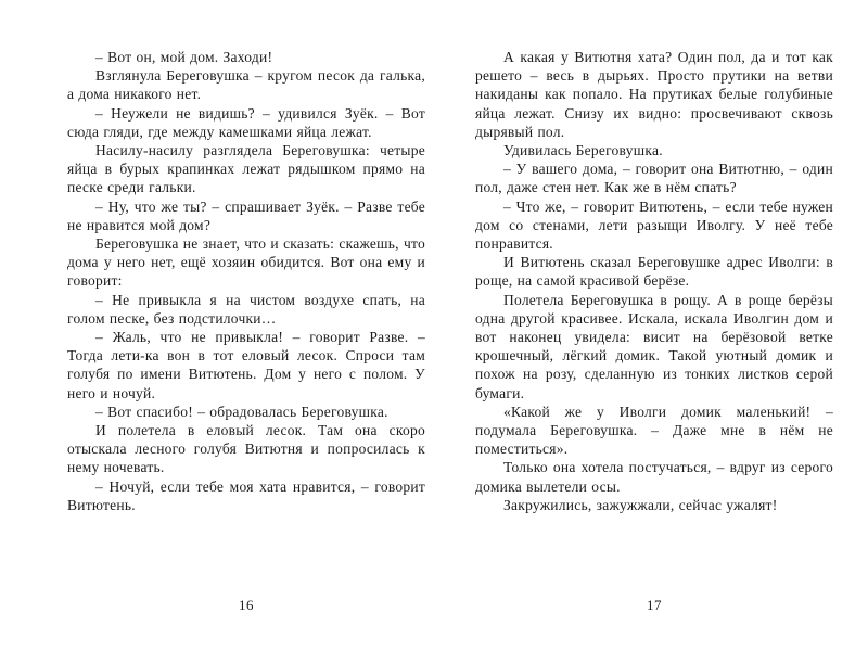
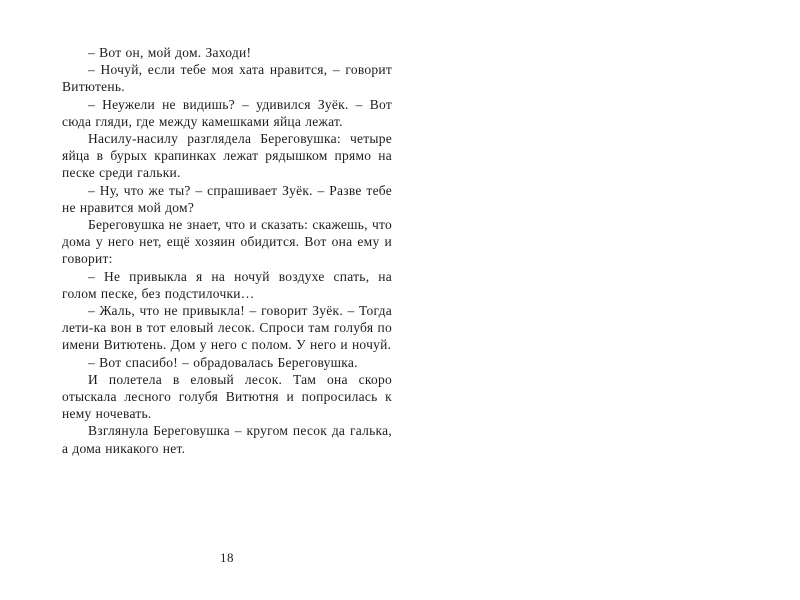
  – Вот он, мой дом. Заходи!
- Взглянула Береговушка – кругом песок да галька, а дома никакого нет.
+ – Ночуй, если тебе моя хата нравится, – говорит Витютень.
  – Неужели не видишь? – удивился Зуёк. – Вот сюда гляди, где между камешками яйца лежат.
  Насилу-насилу разглядела Береговушка: четыре яйца в бурых крапинках лежат рядышком прямо на песке среди гальки.
  – Ну, что же ты? – спрашивает Зуёк. – Разве тебе не нравится мой дом?
  Береговушка не знает, что и сказать: скажешь, что дома у него нет, ещё хозяин обидится. Вот она ему и говорит:
- – Не привыкла я на чистом воздухе спать, на голом песке, без подстилочки…
+ – Не привыкла я на ночуй воздухе спать, на голом песке, без подстилочки…
- – Жаль, что не привыкла! – говорит Разве. – Тогда лети-ка вон в тот еловый лесок. Спроси там голубя по имени Витютень. Дом у него с полом. У него и ночуй.
+ – Жаль, что не привыкла! – говорит Зуёк. – Тогда лети-ка вон в тот еловый лесок. Спроси там голубя по имени Витютень. Дом у него с полом. У него и ночуй.
  – Вот спасибо! – обрадовалась Береговушка.
  И полетела в еловый лесок. Там она скоро отыскала лесного голубя Витютня и попросилась к нему ночевать.
- – Ночуй, если тебе моя хата нравится, – говорит Витютень.
+ Взглянула Береговушка – кругом песок да галька, а дома никакого нет.
- 16
+ 18
- А какая у Витютня хата? Один пол, да и тот как решето – весь в дырьях. Просто прутики на ветви накиданы как попало. На прутиках белые голубиные яйца лежат. Снизу их видно: просвечивают сквозь дырявый пол.
- Удивилась Береговушка.
- – У вашего дома, – говорит она Витютню, – один пол, даже стен нет. Как же в нём спать?
- – Что же, – говорит Витютень, – если тебе нужен дом со стенами, лети разыщи Иволгу. У неё тебе понравится.
- И Витютень сказал Береговушке адрес Иволги: в роще, на самой красивой берёзе.
- Полетела Береговушка в рощу. А в роще берёзы одна другой красивее. Искала, искала Иволгин дом и вот наконец увидела: висит на берёзовой ветке крошечный, лёгкий домик. Такой уютный домик и похож на розу, сделанную из тонких листков серой бумаги.
- «Какой же у Иволги домик маленький! – подумала Береговушка. – Даже мне в нём не поместиться».
- Только она хотела постучаться, – вдруг из серого домика вылетели осы.
- Закружились, зажужжали, сейчас ужалят!
- 17
